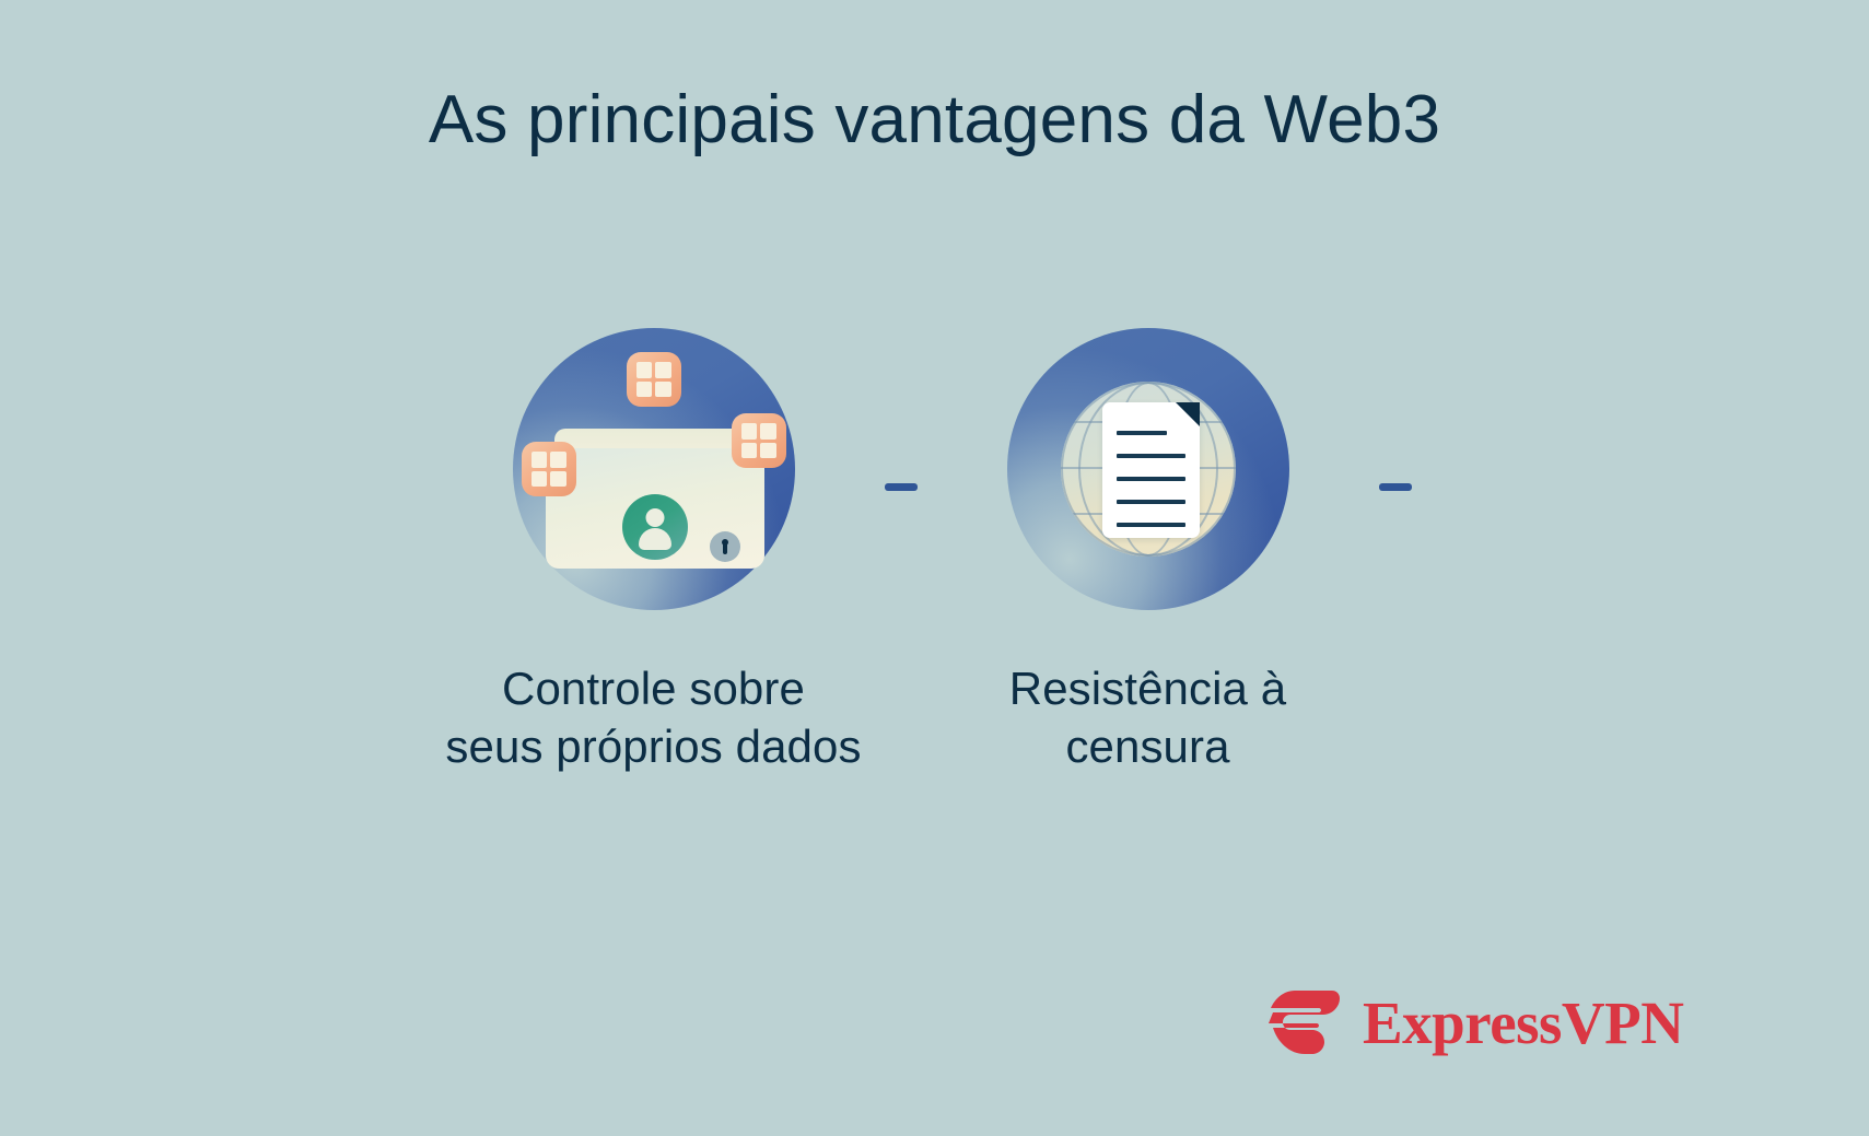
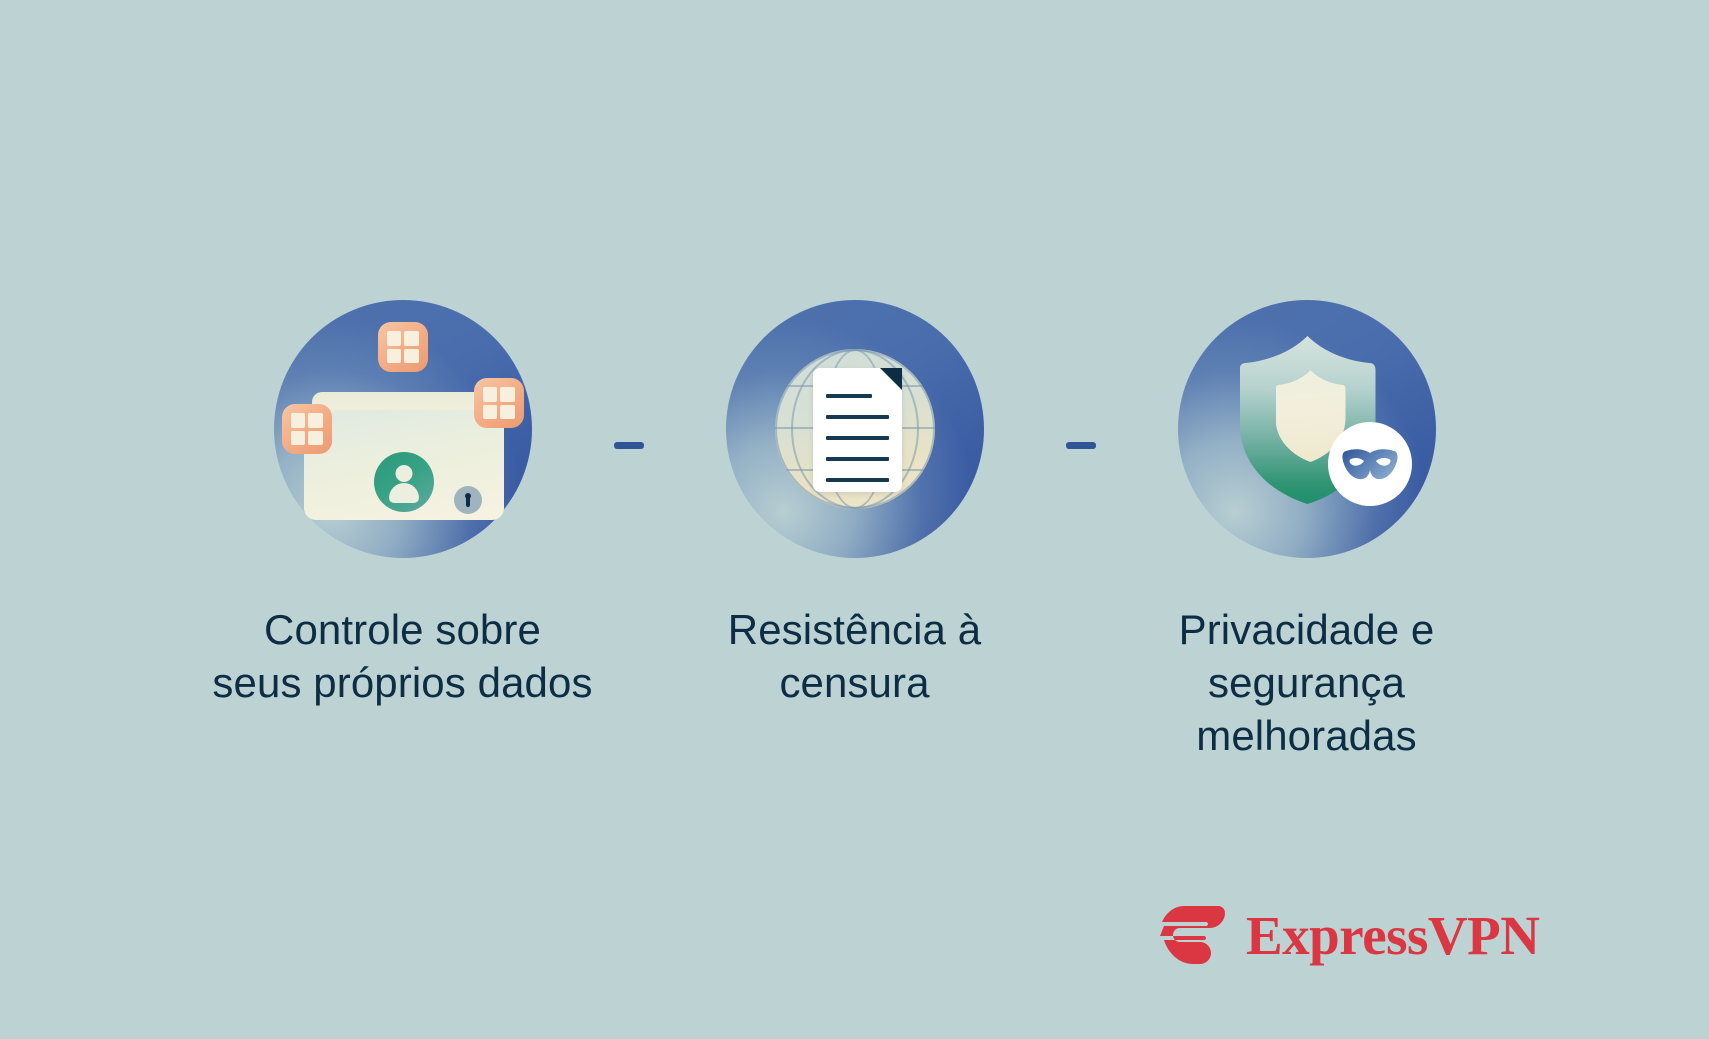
- As principais vantagens da Web3
  Controle sobre
  seus próprios dados
  Resistência à
  censura
+ Privacidade e
+ segurança
+ melhoradas
  ExpressVPN
